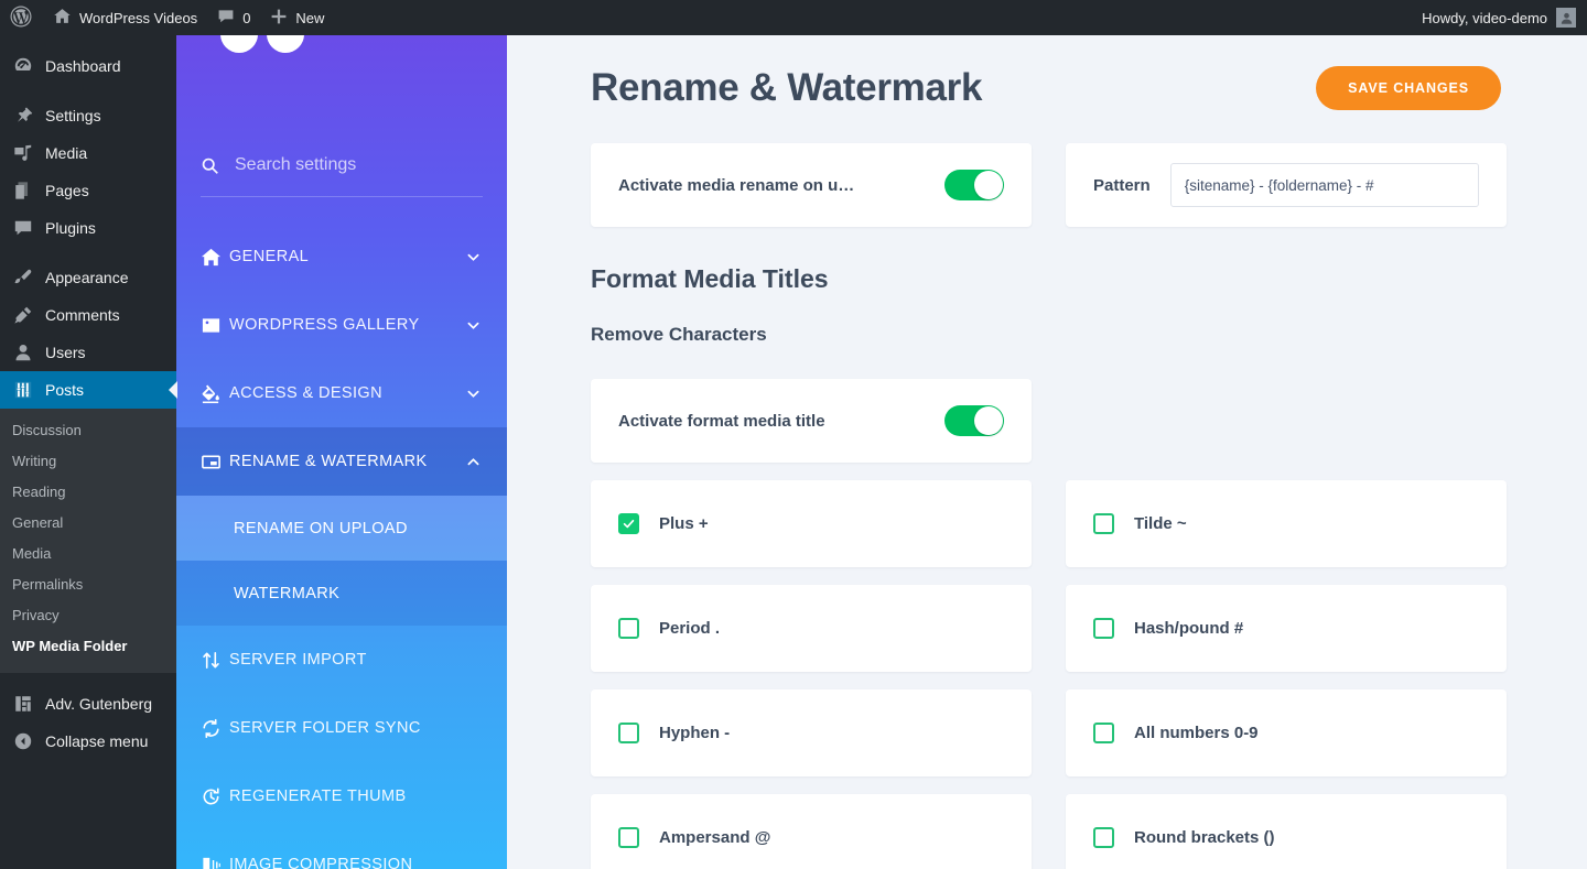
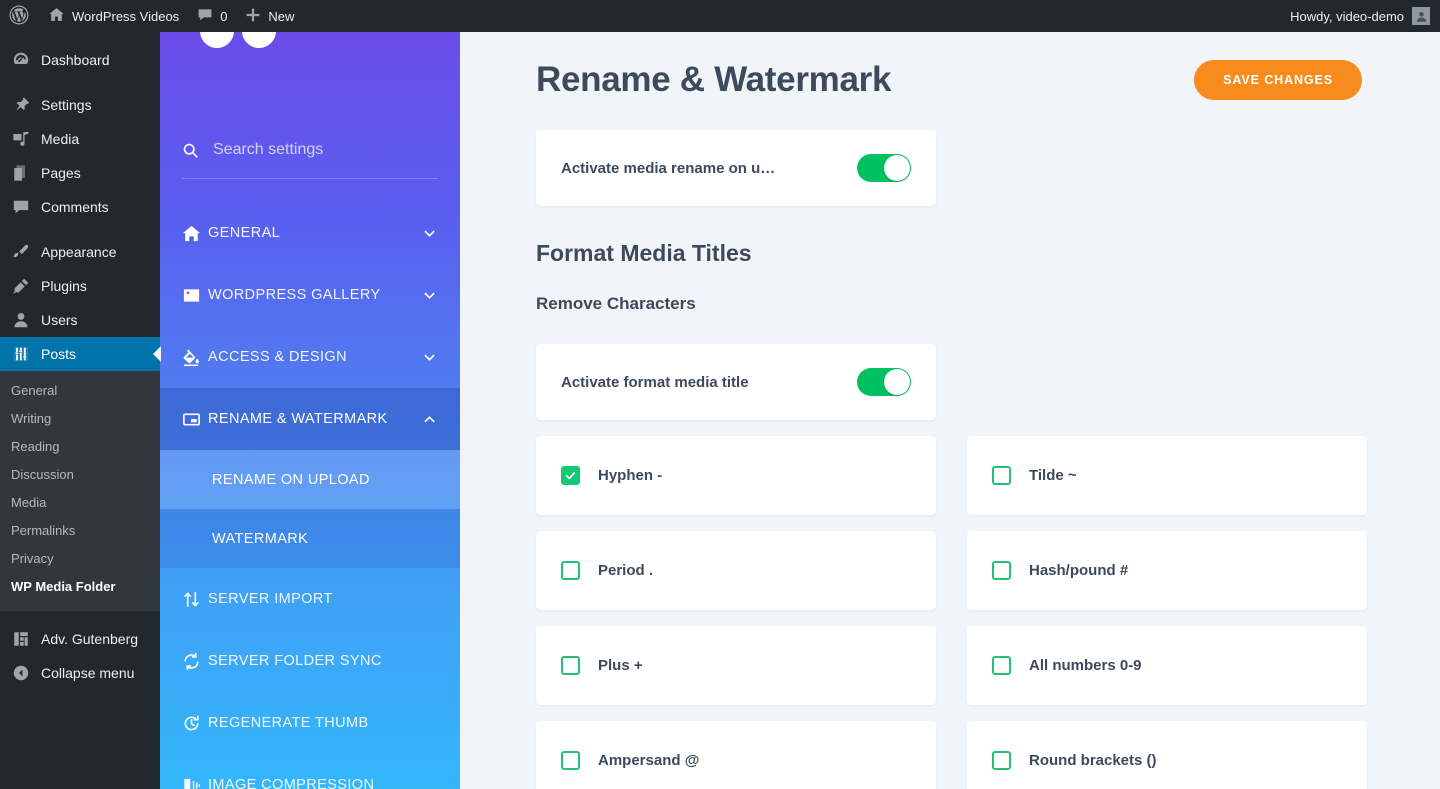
  WordPress Videos
  0
  New
  Howdy, video-demo
  Dashboard
  Settings
  Media
  Pages
- Plugins
+ Comments
  Appearance
- Comments
+ Plugins
  Users
  Posts
- Discussion
+ General
  Writing
  Reading
- General
+ Discussion
  Media
  Permalinks
  Privacy
  WP Media Folder
  Adv. Gutenberg
  Collapse menu
  Search settings
  GENERAL
  WORDPRESS GALLERY
  ACCESS & DESIGN
  RENAME & WATERMARK
  RENAME ON UPLOAD
  WATERMARK
  SERVER IMPORT
  SERVER FOLDER SYNC
  REGENERATE THUMB
  IMAGE COMPRESSION
  Rename & Watermark
  SAVE CHANGES
  Activate media rename on u…
- Pattern
- {sitename} - {foldername} - #
  Format Media Titles
  Remove Characters
  Activate format media title
- Plus +
+ Hyphen -
  Period .
- Hyphen -
+ Plus +
  Ampersand @
  Tilde ~
  Hash/pound #
  All numbers 0-9
  Round brackets ()
